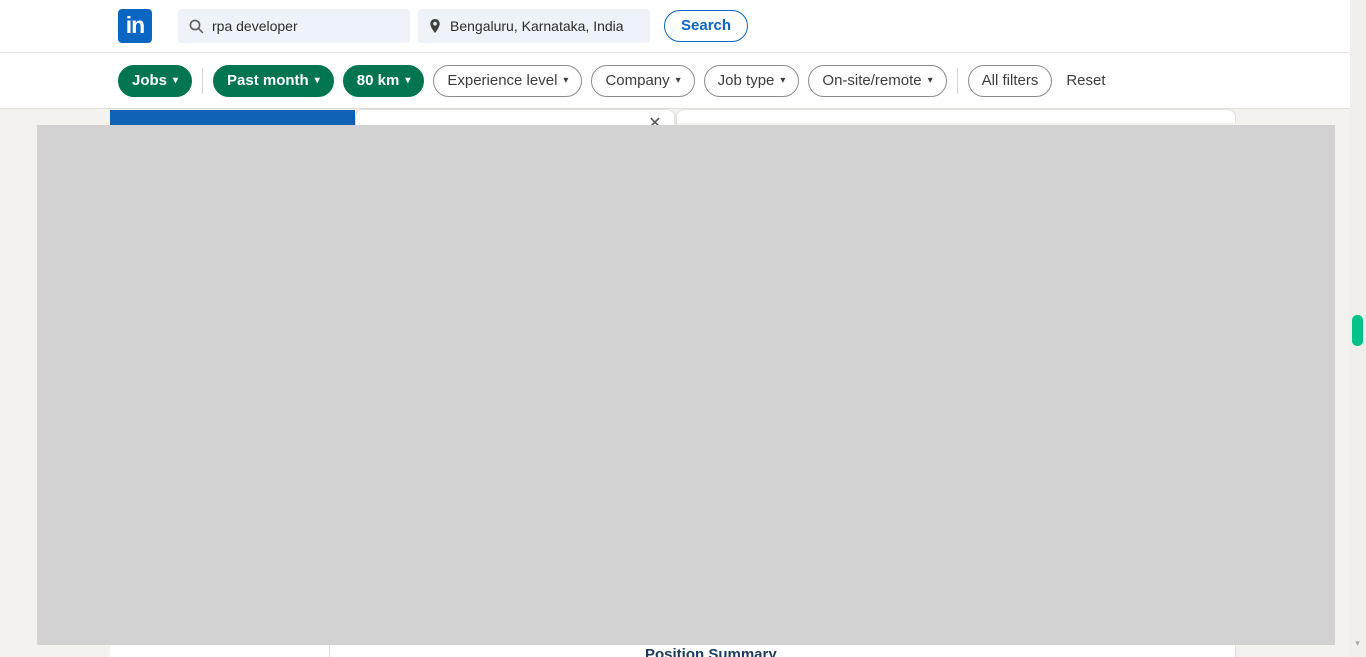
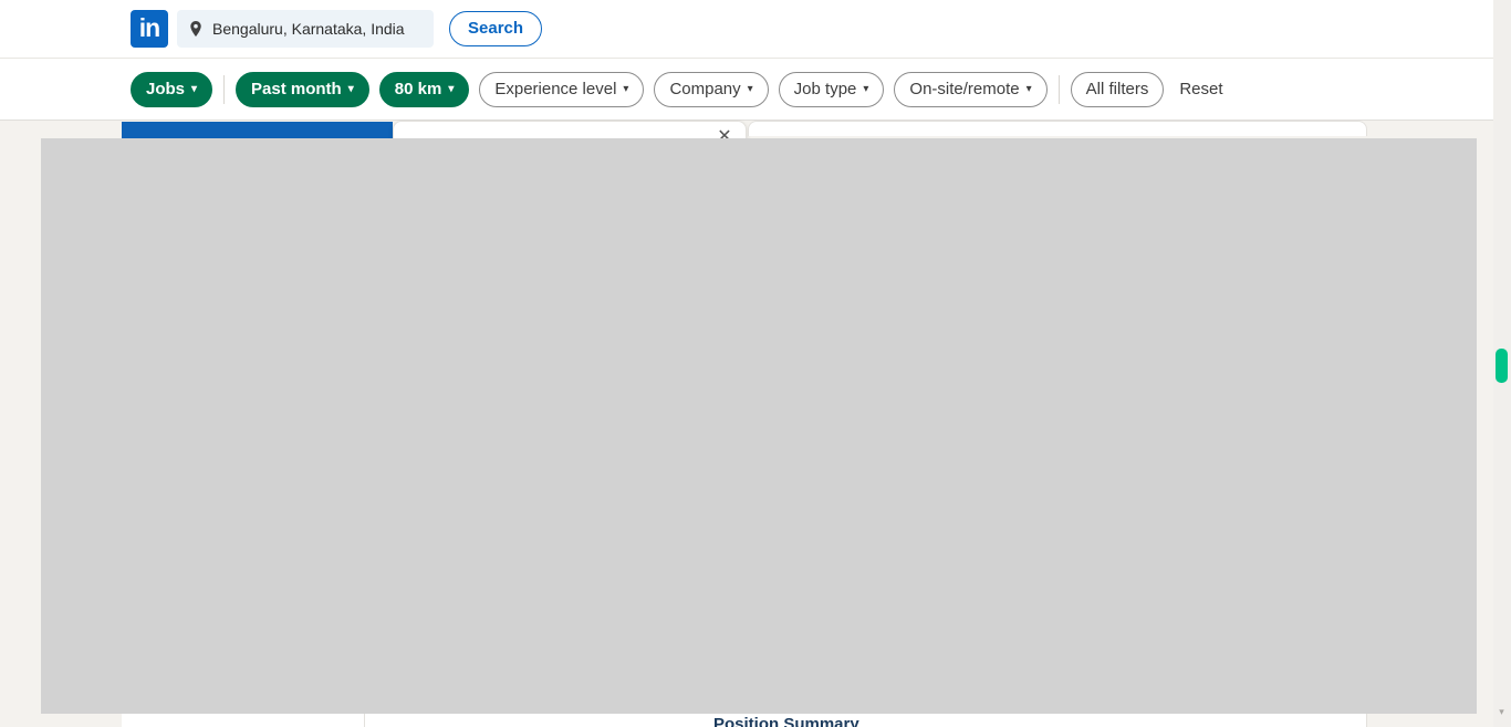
  in
- rpa developer
  Bengaluru, Karnataka, India
  Search
  Jobs
  ▾
  Past month
  ▾
  80 km
  ▾
  Experience level
  ▾
  Company
  ▾
  Job type
  ▾
  On-site/remote
  ▾
  All filters
  Reset
  ✕
  Position Summary
  ▾
